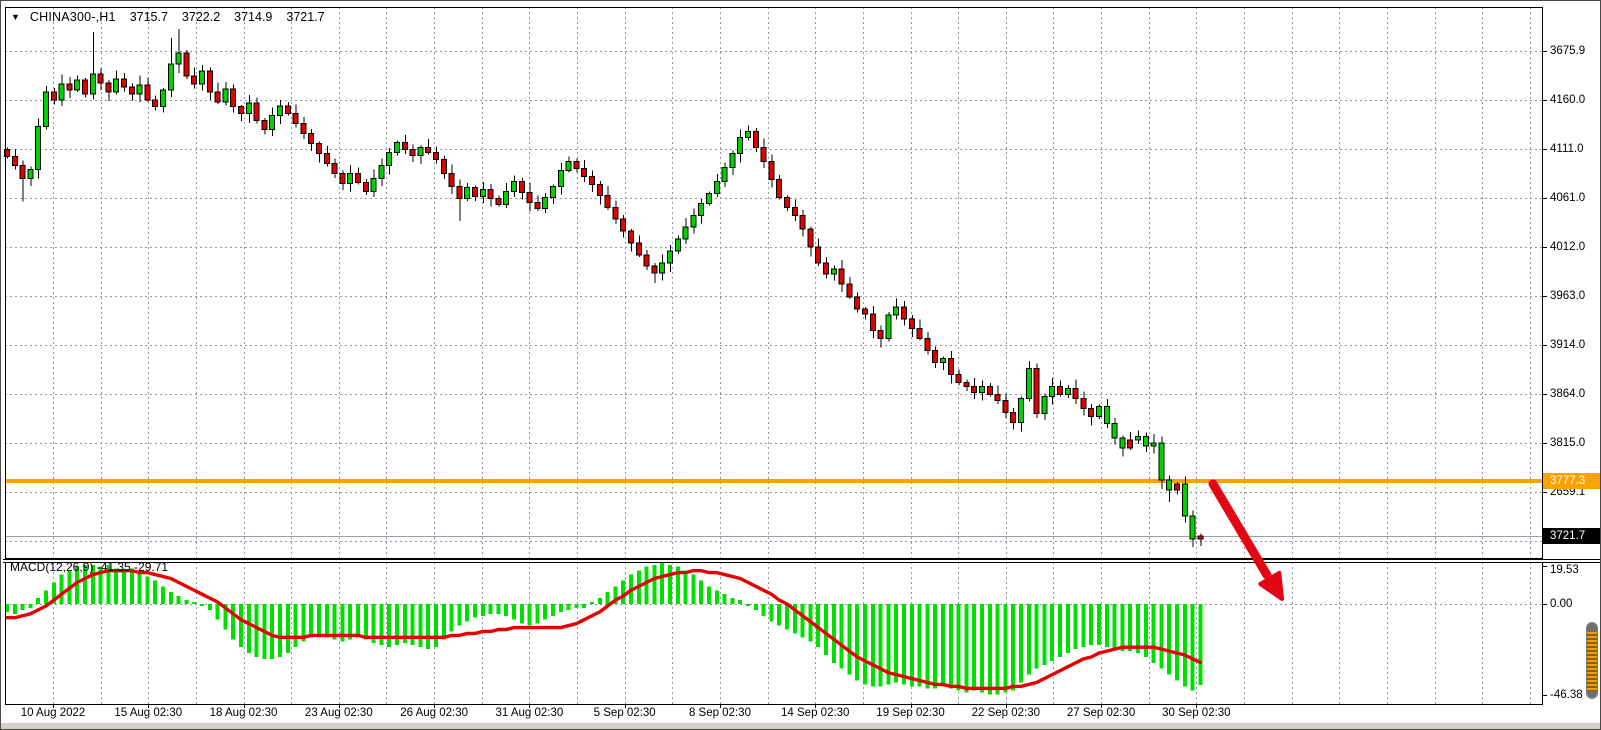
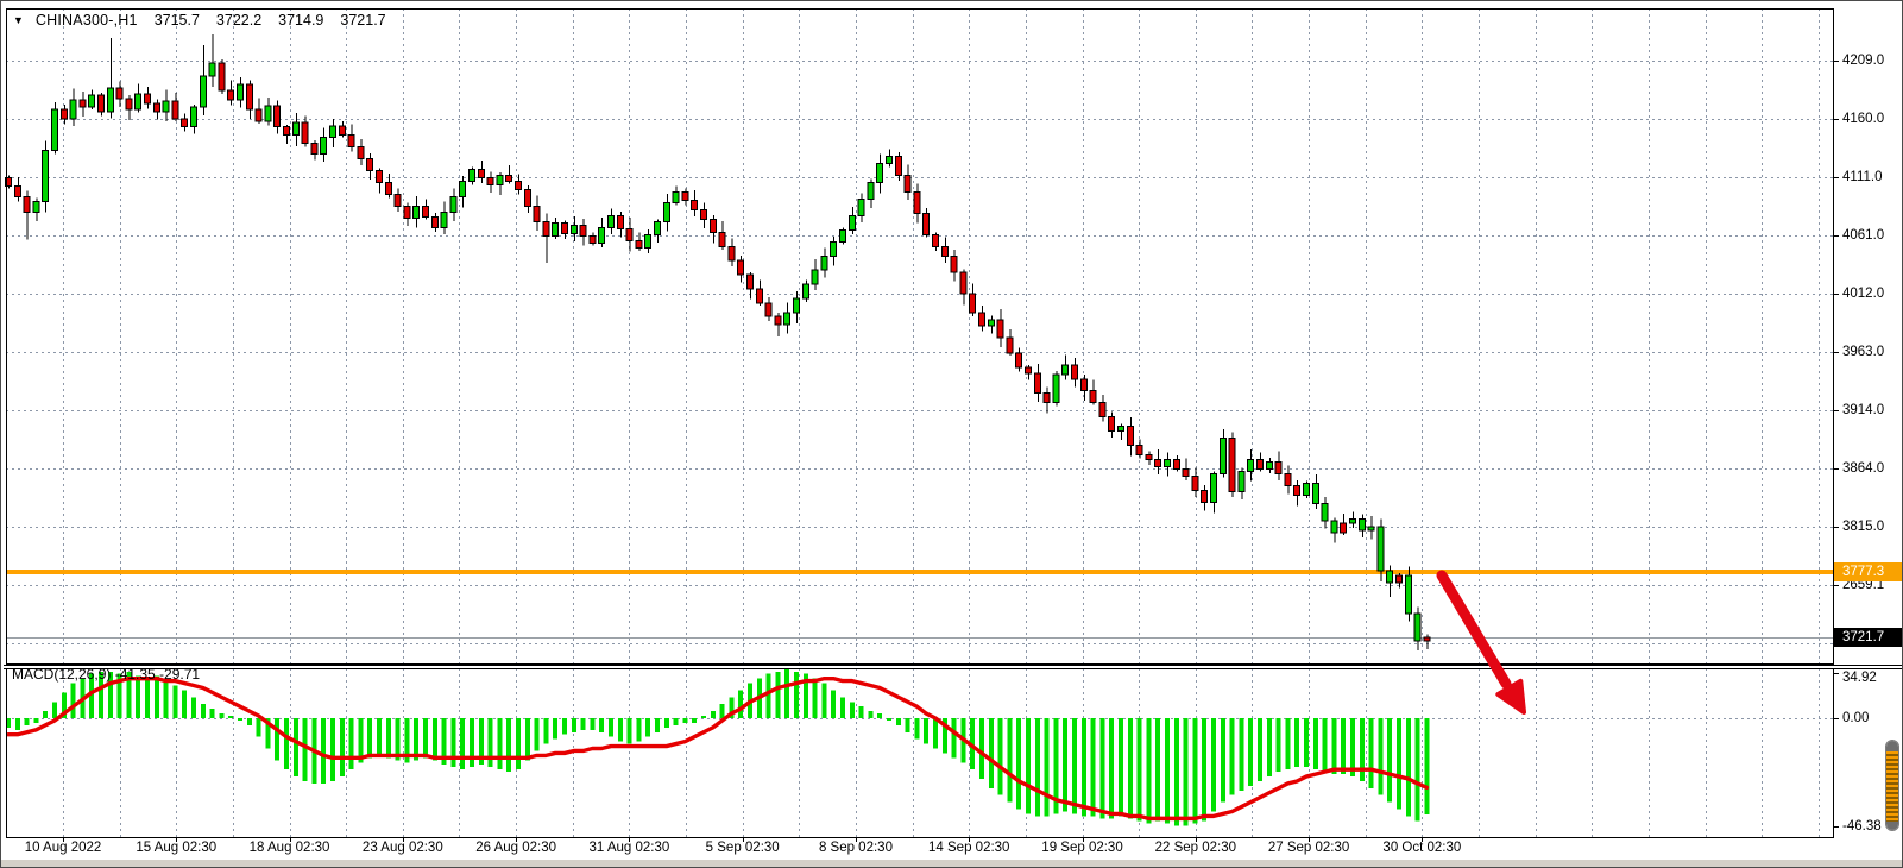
  ▼
  CHINA300-,H1
  3715.7
  3722.2
  3714.9
  3721.7
  MACD(12,26,9) -41.35 -29.71
  3777.3
  3721.7
- 3675.9
+ 4209.0
  4160.0
  4111.0
  4061.0
  4012.0
  3963.0
  3914.0
  3864.0
  3815.0
  2659.1
- 19.53
+ 34.92
  0.00
  -46.38
  10 Aug 2022
  15 Aug 02:30
  18 Aug 02:30
  23 Aug 02:30
  26 Aug 02:30
  31 Aug 02:30
  5 Sep 02:30
  8 Sep 02:30
  14 Sep 02:30
  19 Sep 02:30
  22 Sep 02:30
  27 Sep 02:30
- 30 Sep 02:30
+ 30 Oct 02:30
